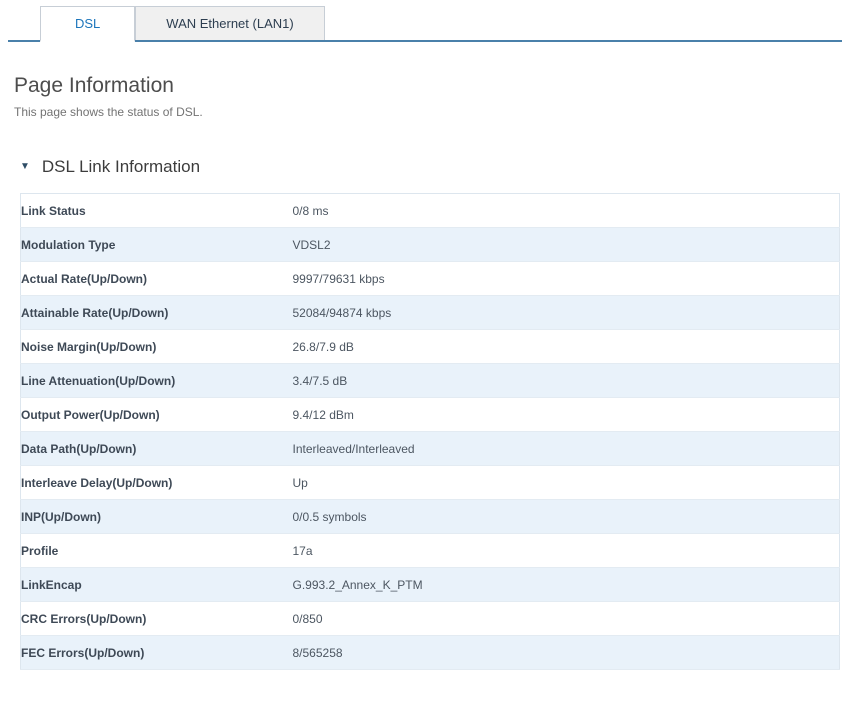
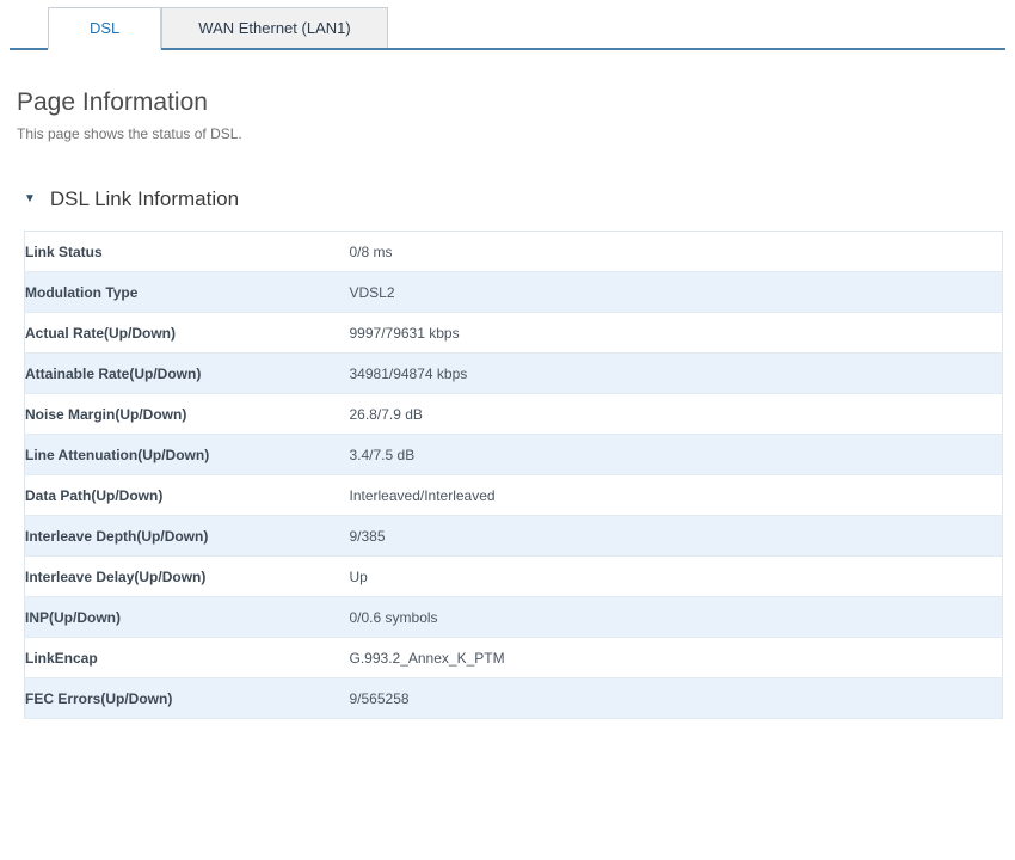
  DSL
  WAN Ethernet (LAN1)
  Page Information
  This page shows the status of DSL.
  ▼
  DSL Link Information
  Link Status	0/8 ms
  Modulation Type	VDSL2
  Actual Rate(Up/Down)	9997/79631 kbps
- Attainable Rate(Up/Down)	52084/94874 kbps
+ Attainable Rate(Up/Down)	34981/94874 kbps
  Noise Margin(Up/Down)	26.8/7.9 dB
  Line Attenuation(Up/Down)	3.4/7.5 dB
- Output Power(Up/Down)	9.4/12 dBm
  Data Path(Up/Down)	Interleaved/Interleaved
+ Interleave Depth(Up/Down)	9/385
  Interleave Delay(Up/Down)	Up
- INP(Up/Down)	0/0.5 symbols
+ INP(Up/Down)	0/0.6 symbols
- Profile	17a
  LinkEncap	G.993.2_Annex_K_PTM
- CRC Errors(Up/Down)	0/850
- FEC Errors(Up/Down)	8/565258
+ FEC Errors(Up/Down)	9/565258
